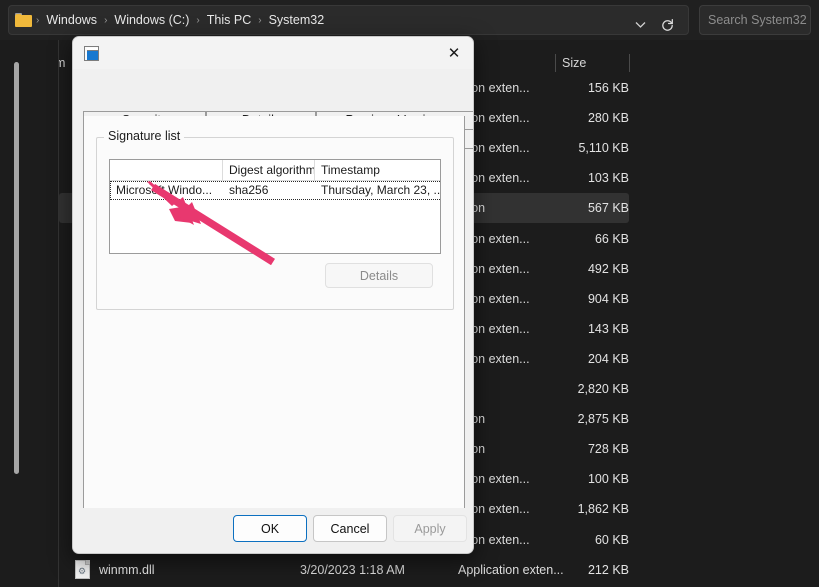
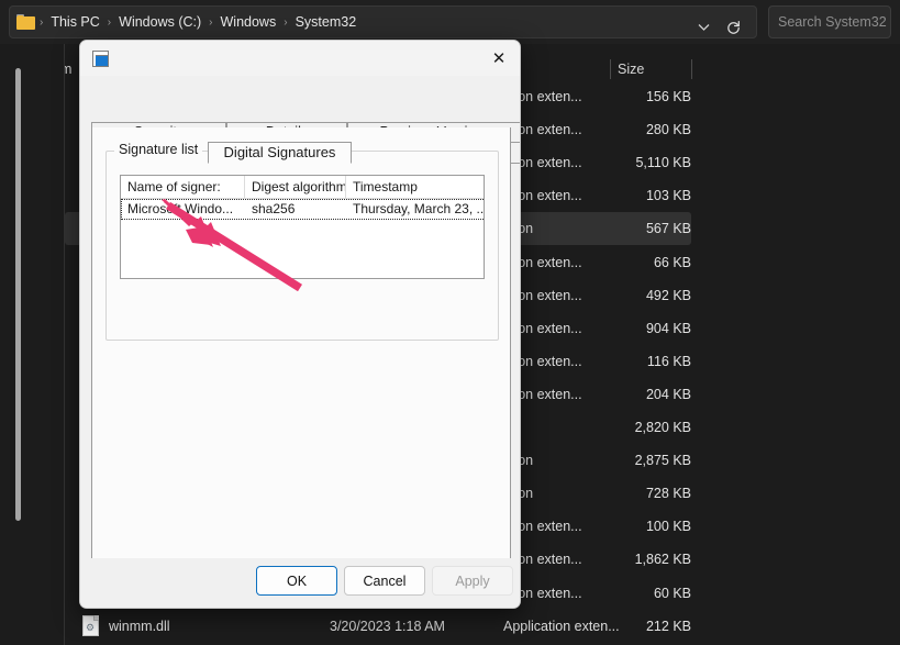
  ›
- Windows
+ This PC
  ›
  Windows (C:)
  ›
- This PC
+ Windows
  ›
  System32
  Search System32
  Size
  on exten...
  156 KB
  on exten...
  280 KB
  on exten...
  5,110 KB
  on exten...
  103 KB
  567 KB
  on exten...
  66 KB
  on exten...
  492 KB
  on exten...
  904 KB
  on exten...
- 143 KB
+ 116 KB
  on exten...
  204 KB
  2,820 KB
  2,875 KB
  728 KB
  on exten...
  100 KB
  on exten...
  1,862 KB
  on exten...
  60 KB
  ⚙
  winmm.dll
  3/20/2023 1:18 AM
  Application exten...
  212 KB
  ✕
+ Digital Signatures
  Signature list
+ Name of signer:
  Digest algorithm
  Timestamp
  Micros Windo...
  sha256
  Thursday, March 23, ..
- Details
  OK
  Cancel
  Apply
